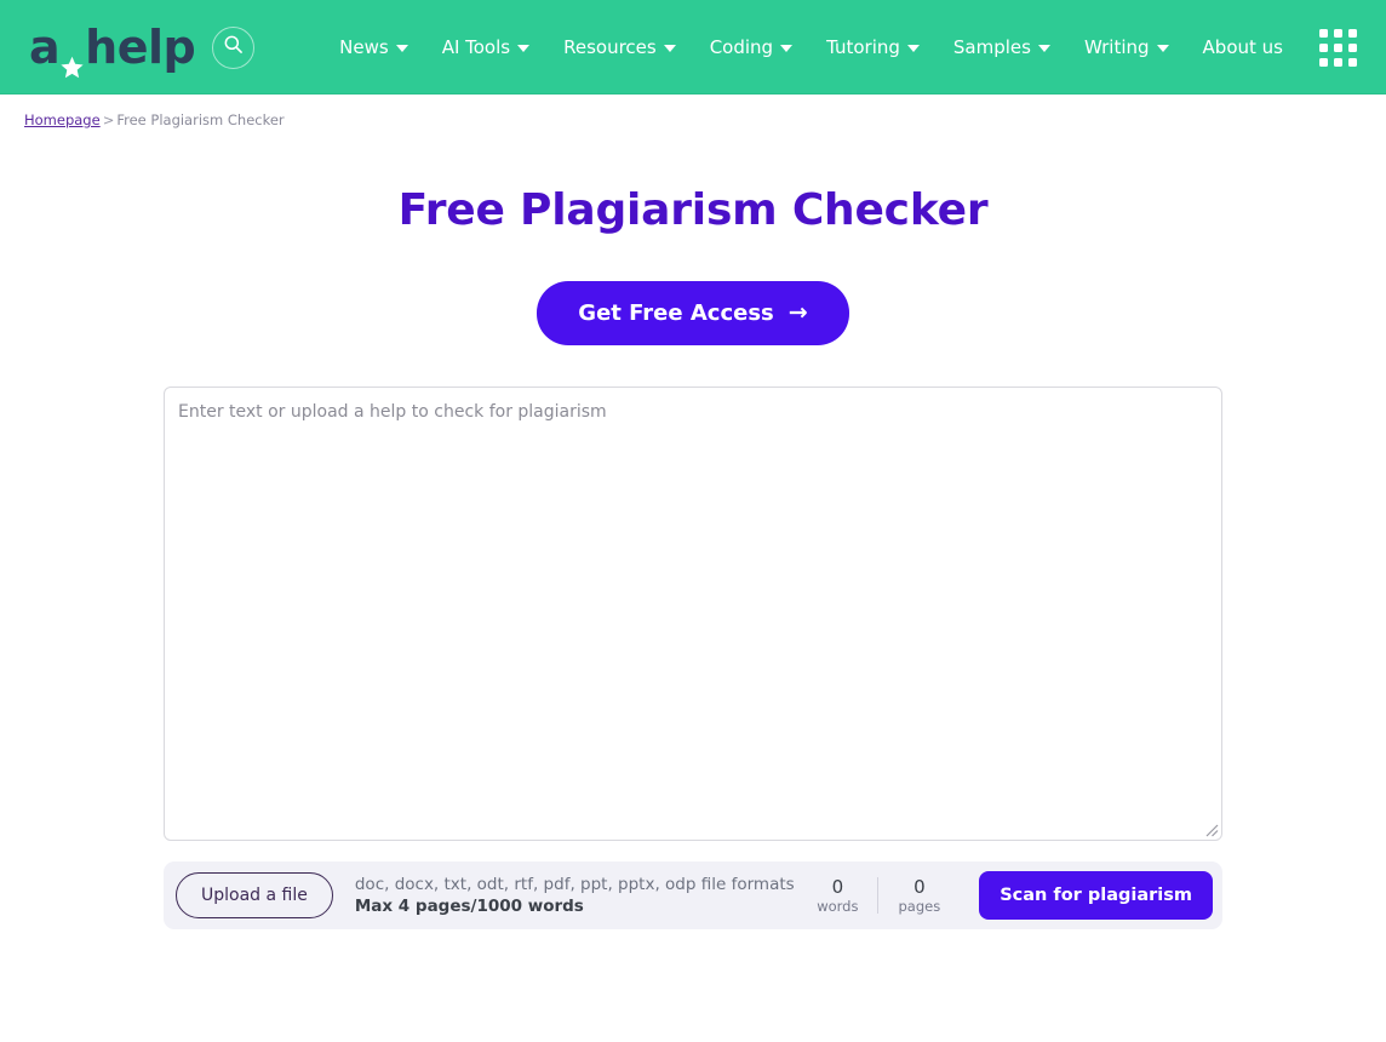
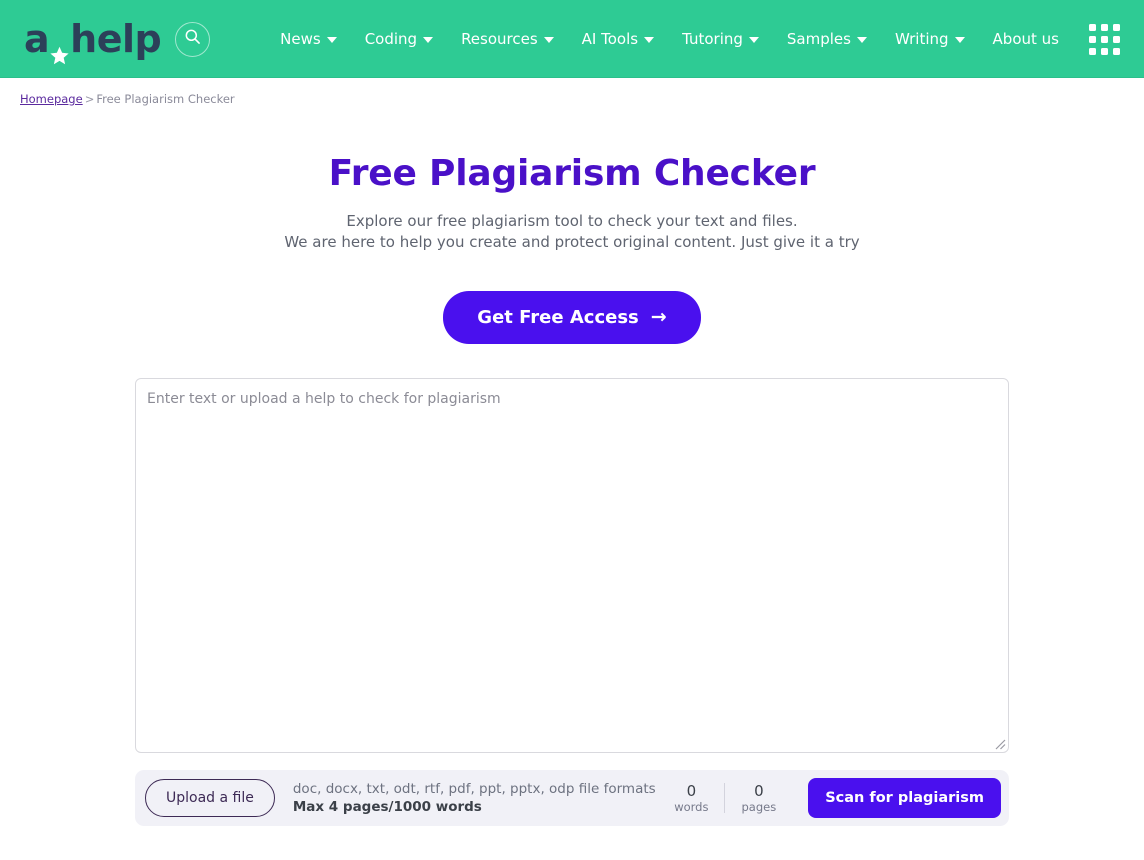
  a
  help
  News
- AI Tools
+ Coding
  Resources
- Coding
+ AI Tools
  Tutoring
  Samples
  Writing
  About us
  Homepage > Free Plagiarism Checker
  Free Plagiarism Checker
+ Explore our free plagiarism tool to check your text and files.
+ We are here to help you create and protect original content. Just give it a try
  Get Free Access
  →
  Enter text or upload a help to check for plagiarism
  Upload a file
  doc, docx, txt, odt, rtf, pdf, ppt, pptx, odp file formats
  Max 4 pages/1000 words
  0
  words
  0
  pages
  Scan for plagiarism
